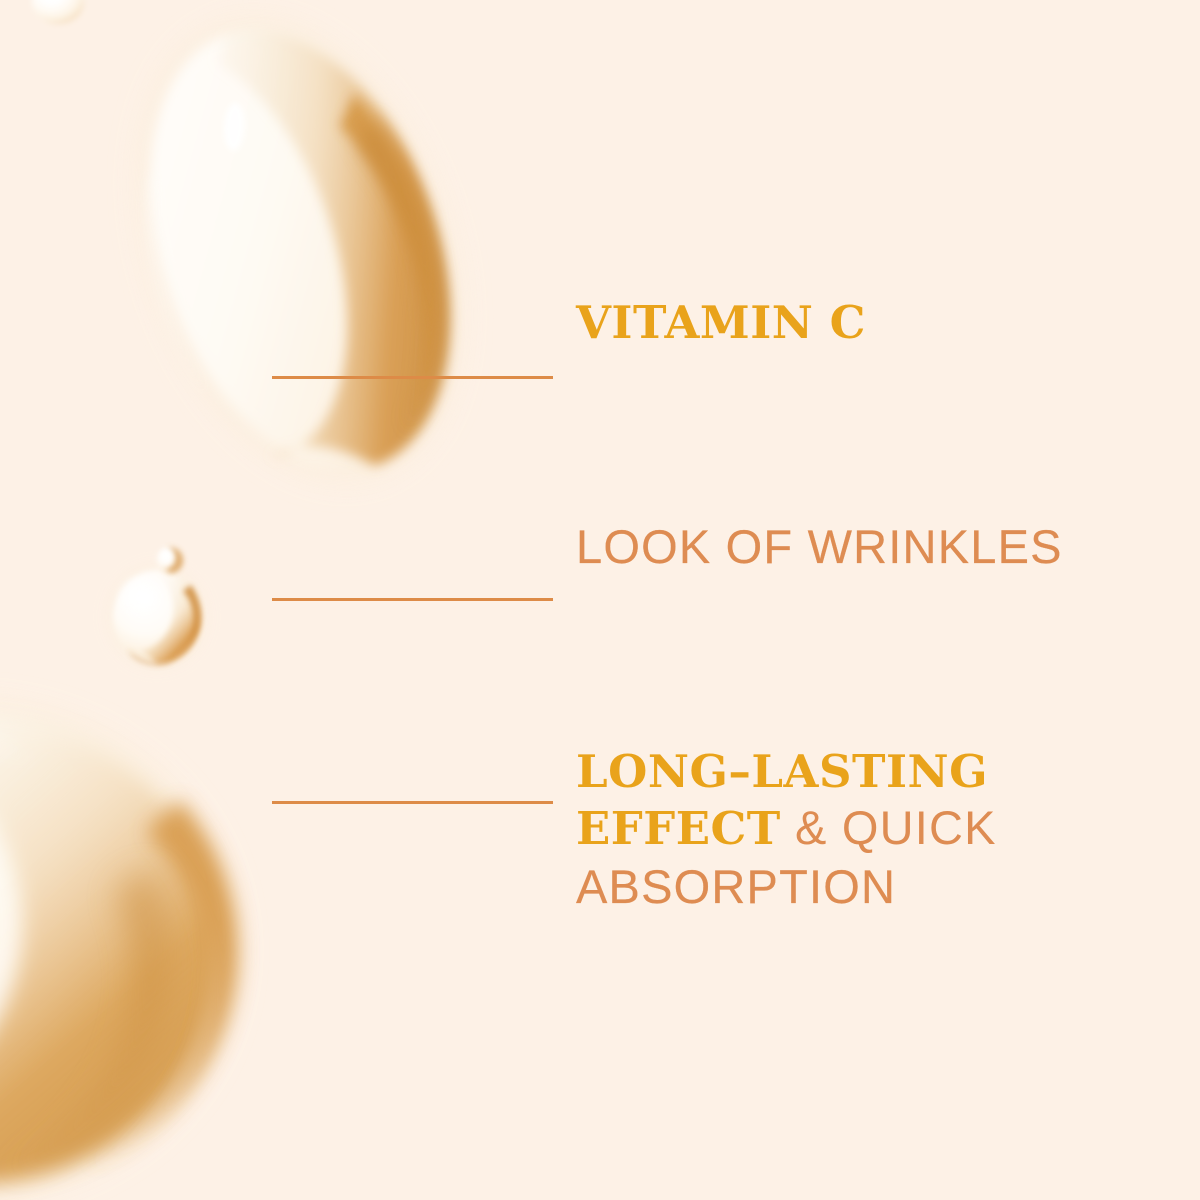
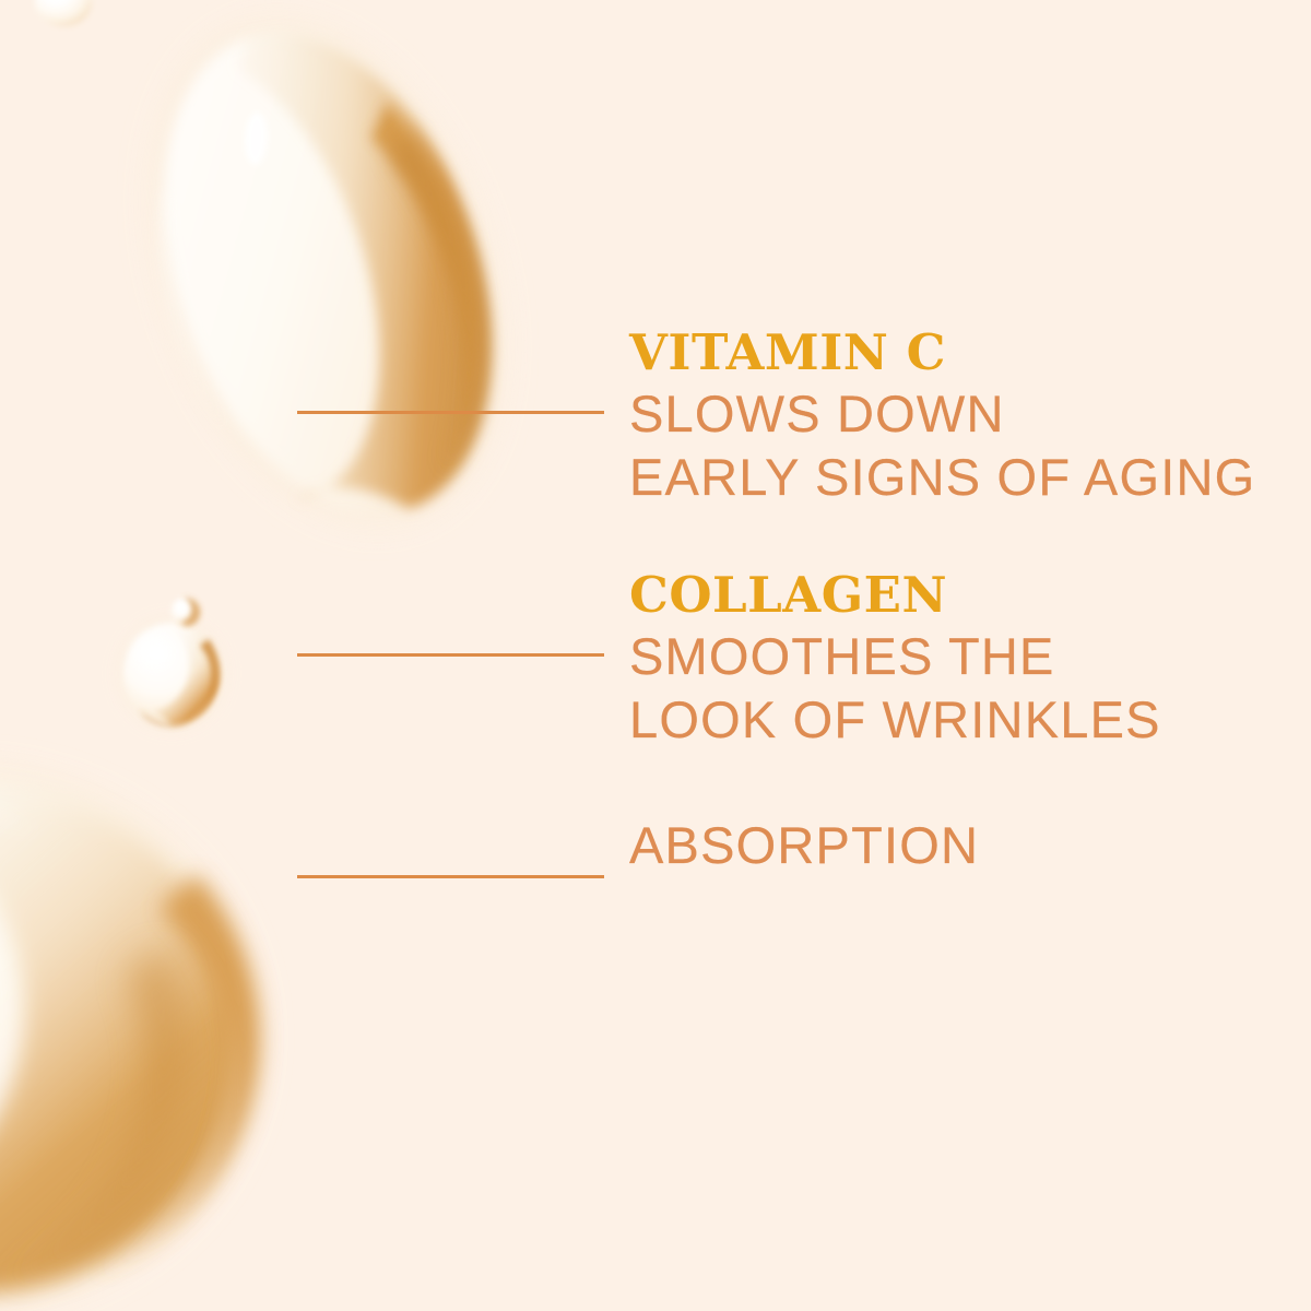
  VITAMIN C
+ SLOWS DOWN
+ EARLY SIGNS OF AGING
+ COLLAGEN
+ SMOOTHES THE
  LOOK OF WRINKLES
- LONG–LASTING
- EFFECT & QUICK
  ABSORPTION
